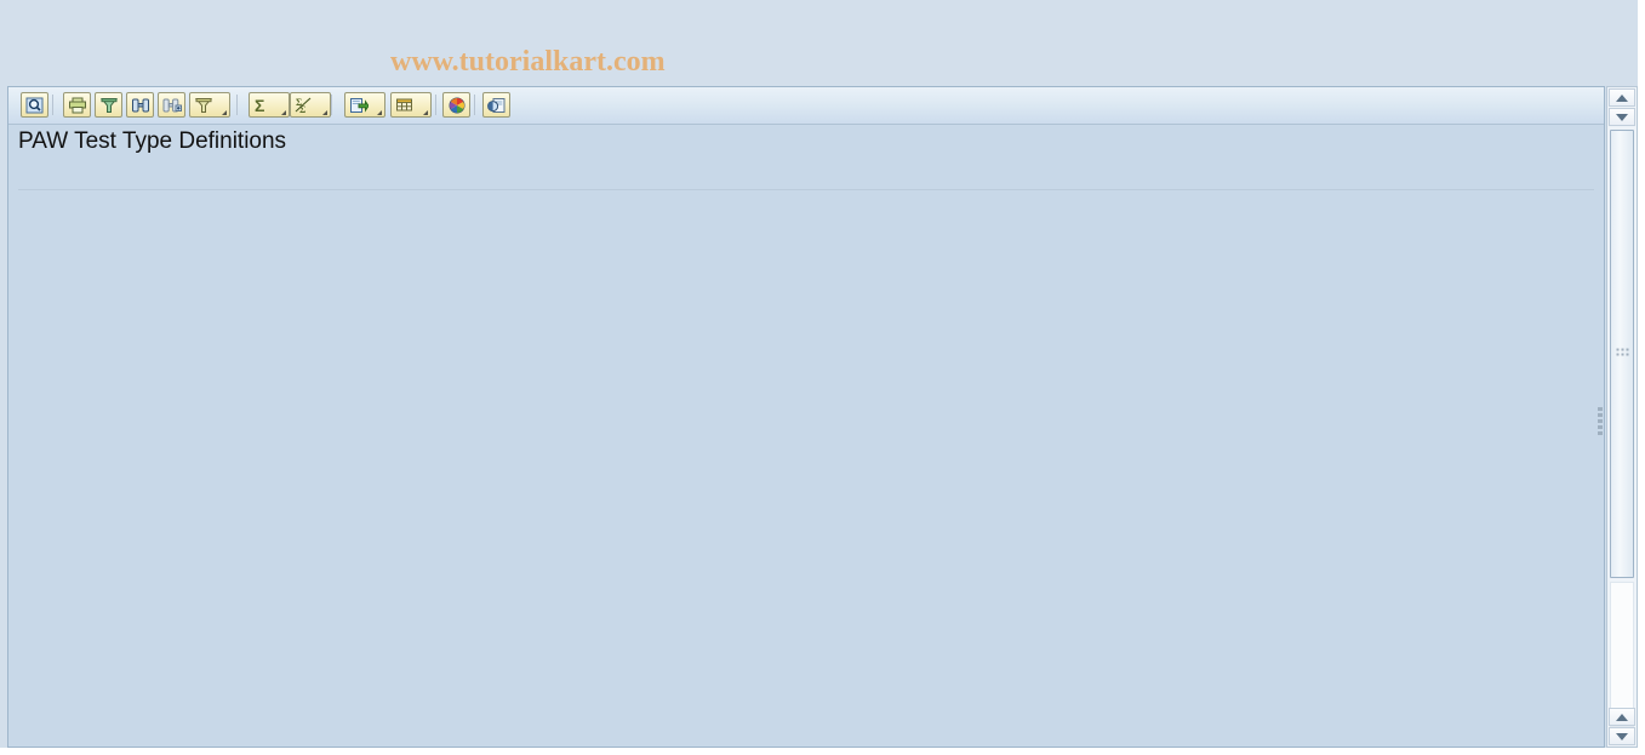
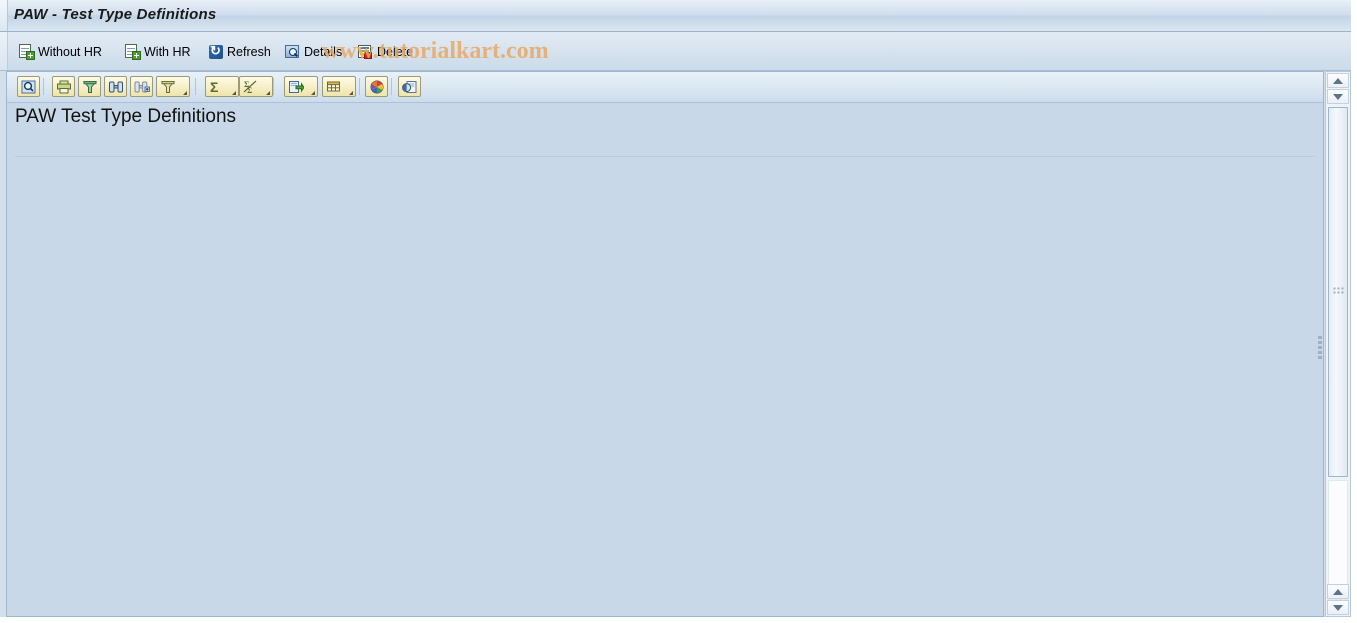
+ PAW - Test Type Definitions
+ Without HR
+ With HR
+ Refresh
+ Details
+ Delete
  www.tutorialkart.com
  Σ
  Σ
  Σ
  PAW Test Type Definitions
